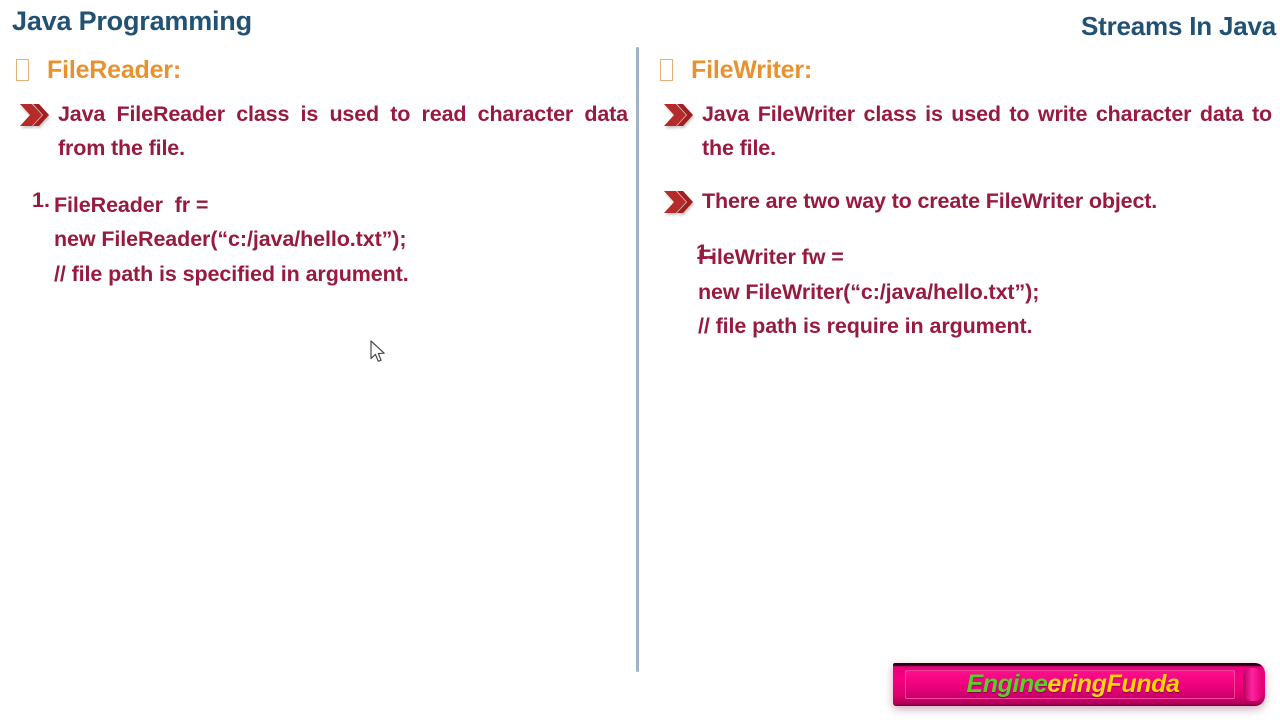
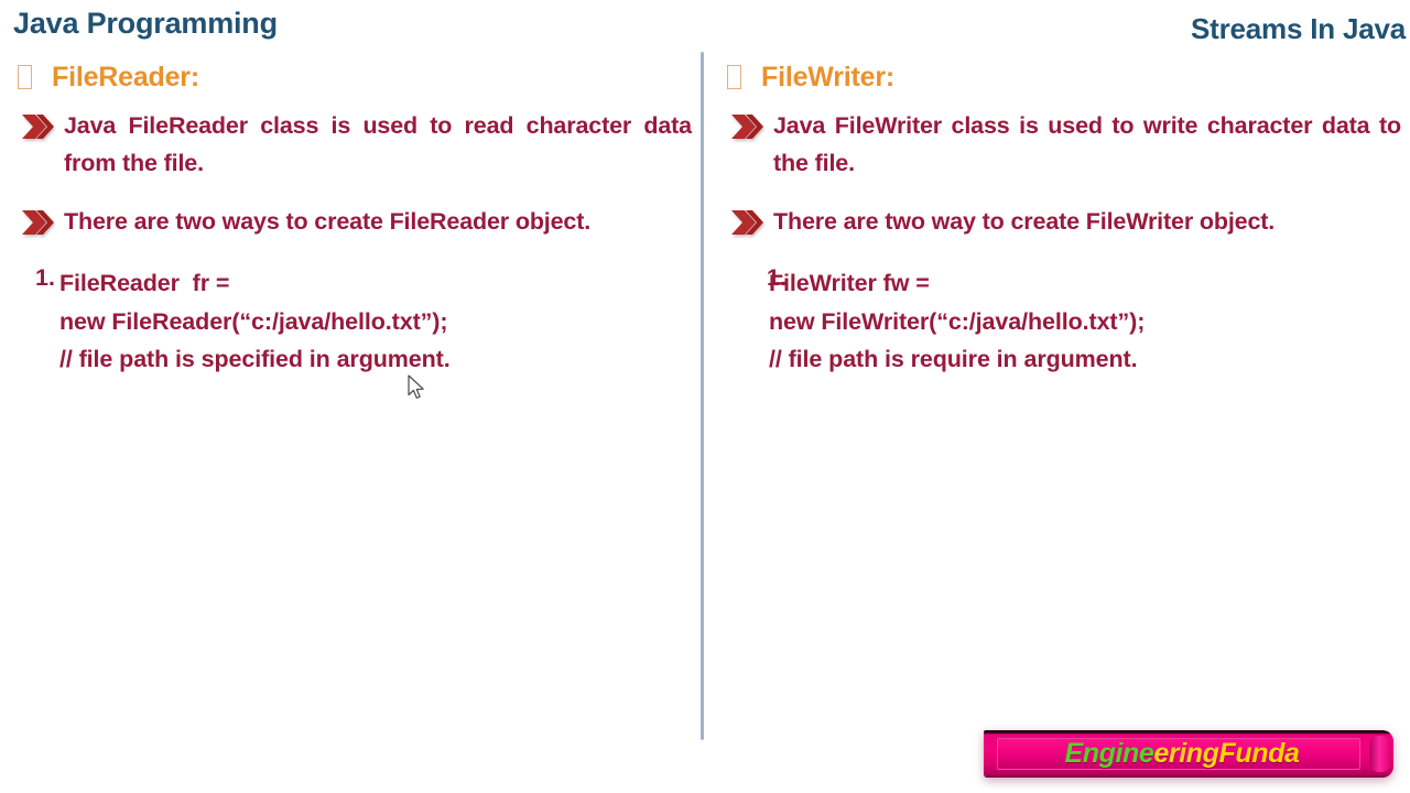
  Java Programming
  Streams In Java
  FileReader:
  Java FileReader class is used to read character data from the file.
+ There are two ways to create FileReader object.
  1.
  FileReader fr =
  new FileReader(“c:/java/hello.txt”);
  // file path is specified in argument.
  FileWriter:
  Java FileWriter class is used to write character data to the file.
  There are two way to create FileWriter object.
  1.
  FileWriter fw =
  new FileWriter(“c:/java/hello.txt”);
  // file path is require in argument.
  Engine
  ering
  Funda
